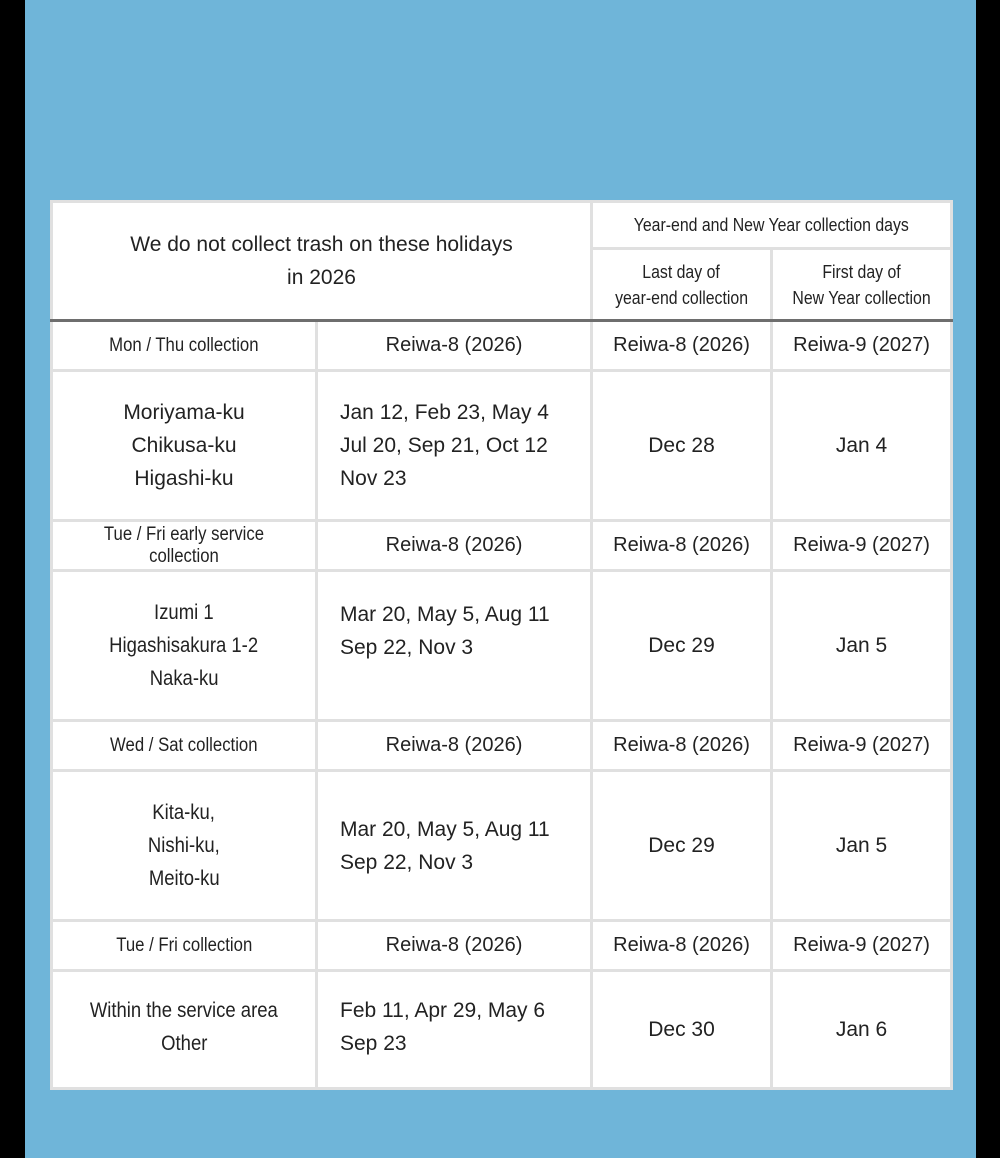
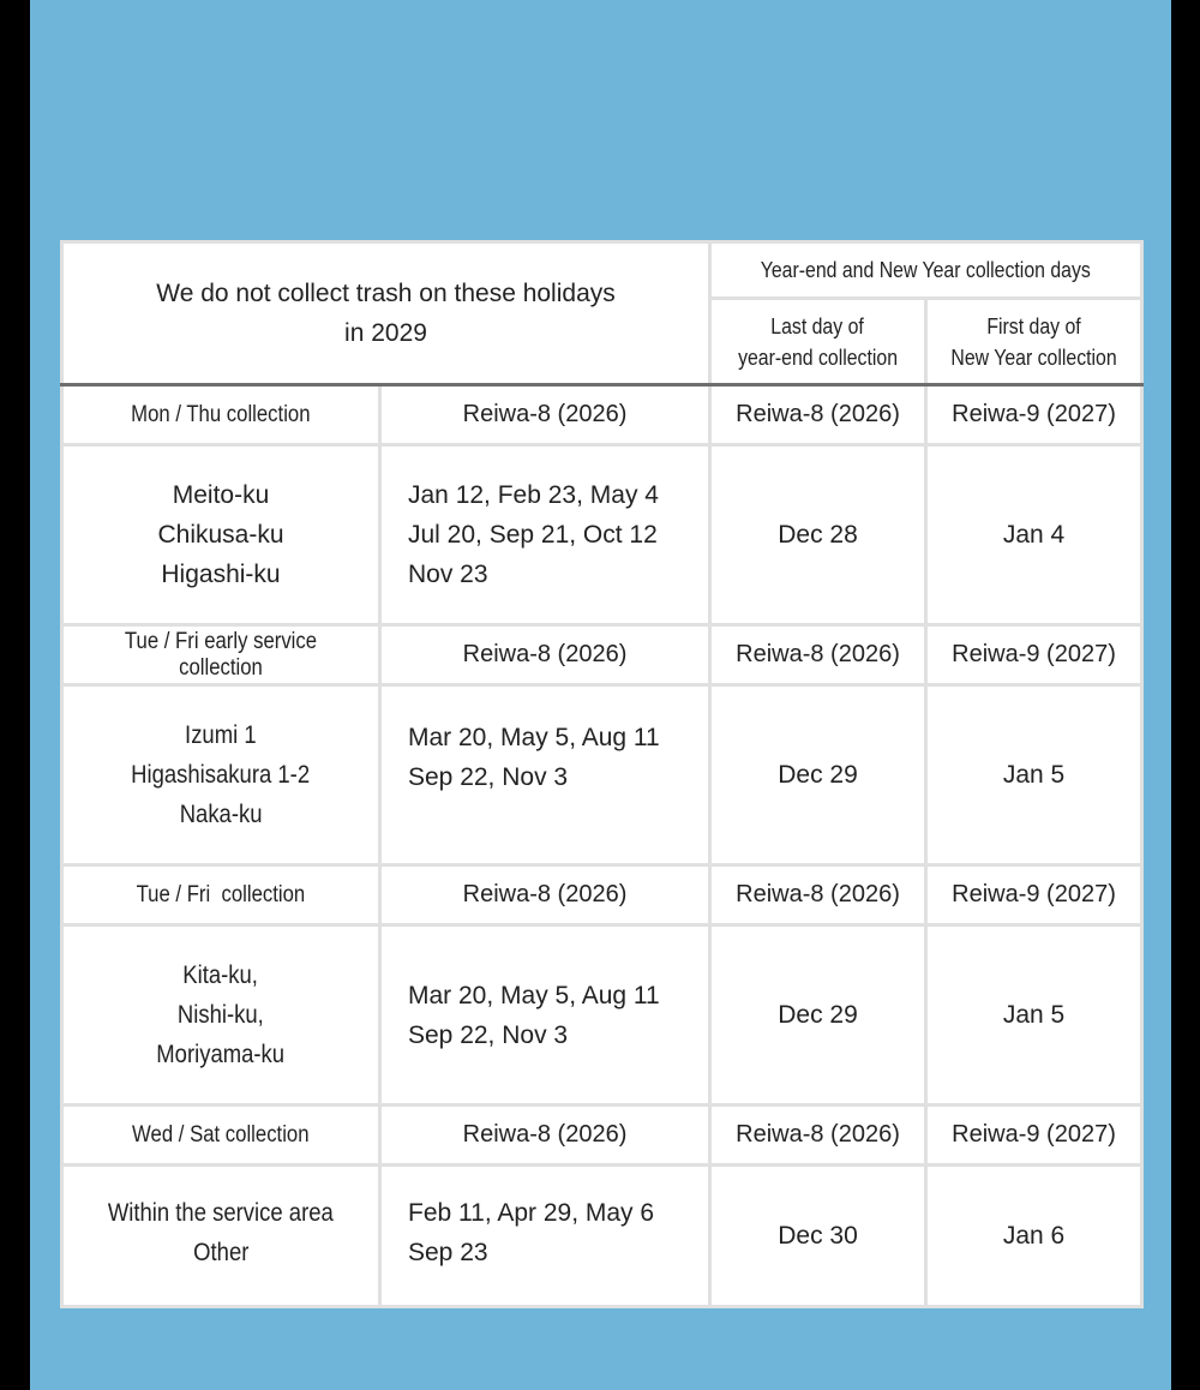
- We do not collect trash on these holidays in 2026	Year-end and New Year collection days
+ We do not collect trash on these holidays in 2029	Year-end and New Year collection days
  Last day of year-end collection	First day of New Year collection
  Mon / Thu collection	Reiwa-8 (2026)	Reiwa-8 (2026)	Reiwa-9 (2027)
- Moriyama-ku Chikusa-ku Higashi-ku	Jan 12, Feb 23, May 4 Jul 20, Sep 21, Oct 12 Nov 23	Dec 28	Jan 4
+ Meito-ku Chikusa-ku Higashi-ku	Jan 12, Feb 23, May 4 Jul 20, Sep 21, Oct 12 Nov 23	Dec 28	Jan 4
  Tue / Fri early service collection	Reiwa-8 (2026)	Reiwa-8 (2026)	Reiwa-9 (2027)
  Izumi 1 Higashisakura 1-2 Naka-ku	Mar 20, May 5, Aug 11 Sep 22, Nov 3	Dec 29	Jan 5
- Wed / Sat collection	Reiwa-8 (2026)	Reiwa-8 (2026)	Reiwa-9 (2027)
+ Tue / Fri collection	Reiwa-8 (2026)	Reiwa-8 (2026)	Reiwa-9 (2027)
- Kita-ku, Nishi-ku, Meito-ku	Mar 20, May 5, Aug 11 Sep 22, Nov 3	Dec 29	Jan 5
+ Kita-ku, Nishi-ku, Moriyama-ku	Mar 20, May 5, Aug 11 Sep 22, Nov 3	Dec 29	Jan 5
- Tue / Fri collection	Reiwa-8 (2026)	Reiwa-8 (2026)	Reiwa-9 (2027)
+ Wed / Sat collection	Reiwa-8 (2026)	Reiwa-8 (2026)	Reiwa-9 (2027)
  Within the service area Other	Feb 11, Apr 29, May 6 Sep 23	Dec 30	Jan 6
